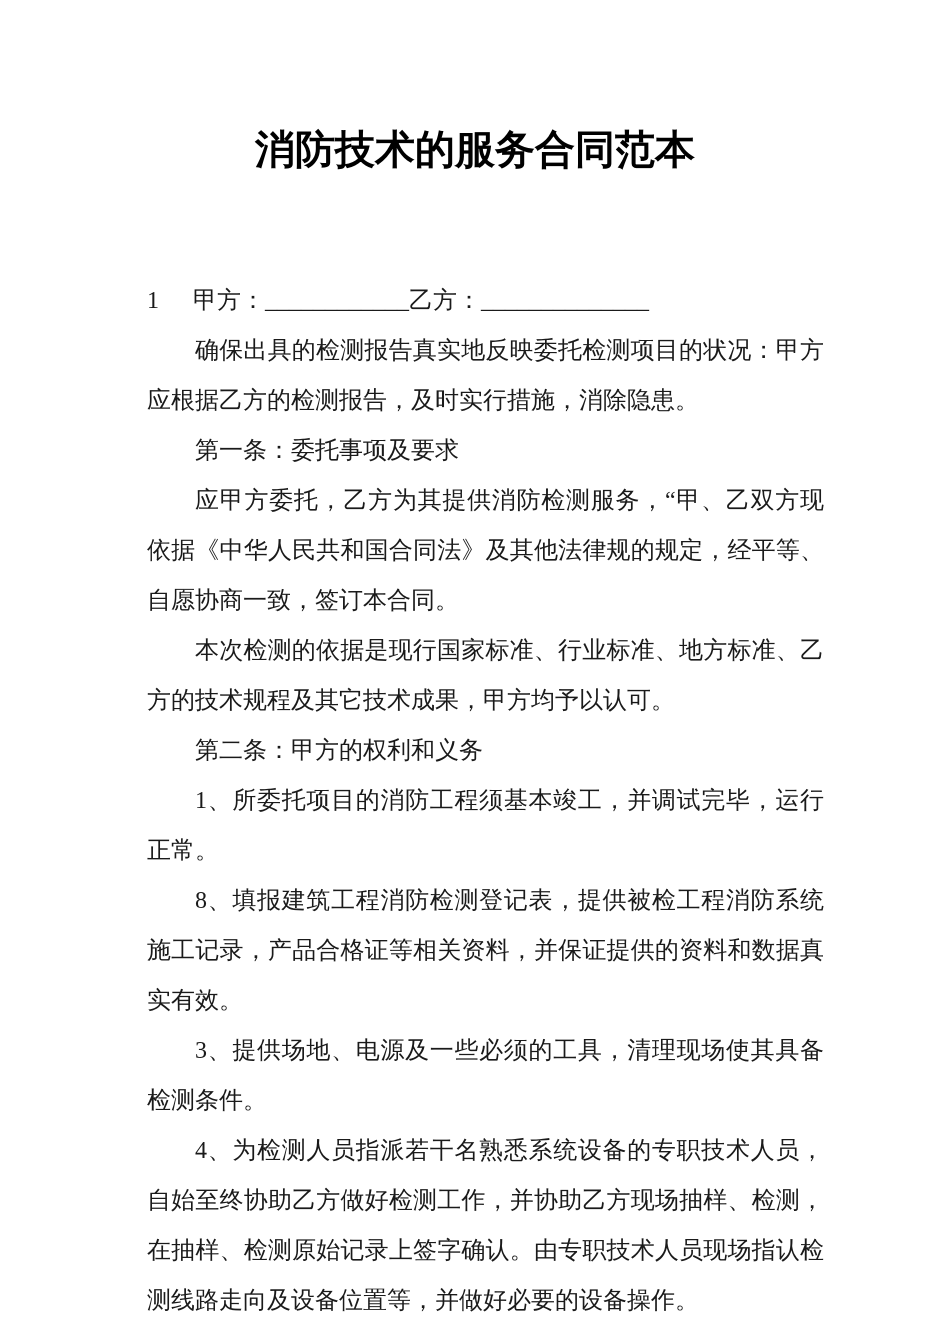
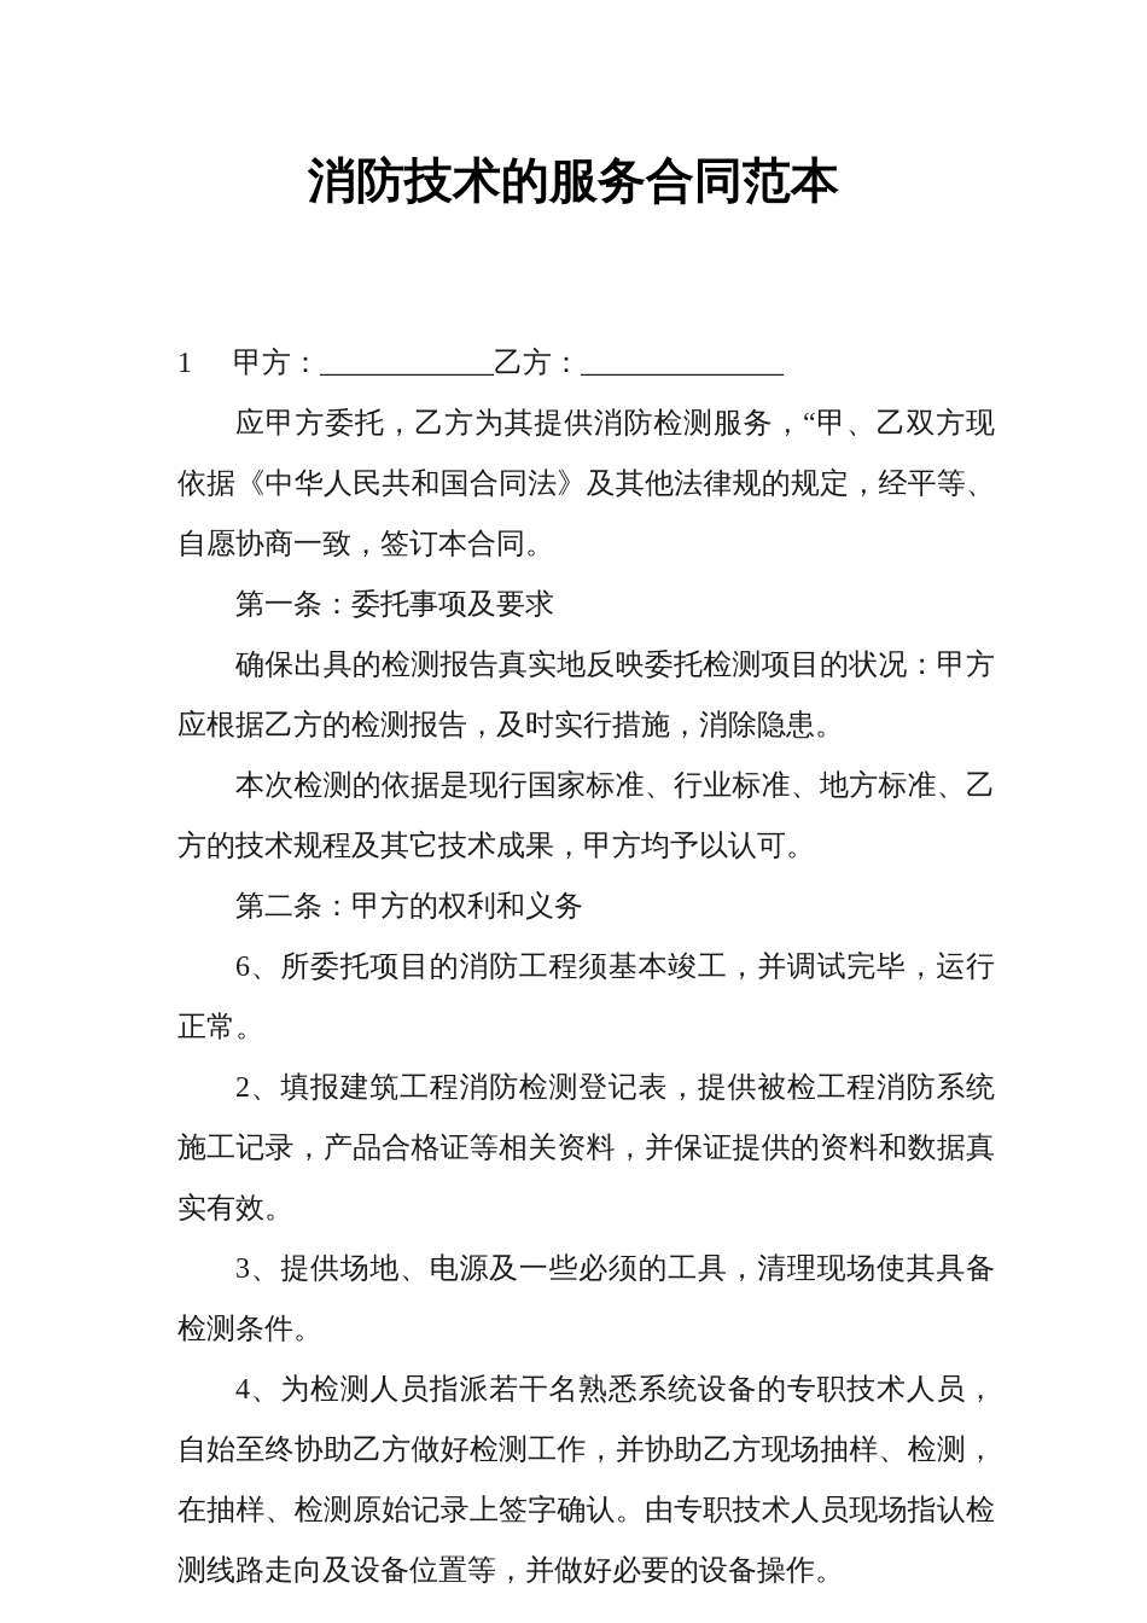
  消防技术的服务合同范本
  1 甲方：____________乙方：______________
- 确保出具的检测报告真实地反映委托检测项目的状况：甲方应根据乙方的检测报告，及时实行措施，消除隐患。
+ 应甲方委托，乙方为其提供消防检测服务，“甲、乙双方现依据《中华人民共和国合同法》及其他法律规的规定，经平等、自愿协商一致，签订本合同。
  第一条：委托事项及要求
- 应甲方委托，乙方为其提供消防检测服务，“甲、乙双方现依据《中华人民共和国合同法》及其他法律规的规定，经平等、自愿协商一致，签订本合同。
+ 确保出具的检测报告真实地反映委托检测项目的状况：甲方应根据乙方的检测报告，及时实行措施，消除隐患。
  本次检测的依据是现行国家标准、行业标准、地方标准、乙方的技术规程及其它技术成果，甲方均予以认可。
  第二条：甲方的权利和义务
- 1、所委托项目的消防工程须基本竣工，并调试完毕，运行正常。
+ 6、所委托项目的消防工程须基本竣工，并调试完毕，运行正常。
- 8、填报建筑工程消防检测登记表，提供被检工程消防系统施工记录，产品合格证等相关资料，并保证提供的资料和数据真实有效。
+ 2、填报建筑工程消防检测登记表，提供被检工程消防系统施工记录，产品合格证等相关资料，并保证提供的资料和数据真实有效。
  3、提供场地、电源及一些必须的工具，清理现场使其具备检测条件。
  4、为检测人员指派若干名熟悉系统设备的专职技术人员，自始至终协助乙方做好检测工作，并协助乙方现场抽样、检测，在抽样、检测原始记录上签字确认。由专职技术人员现场指认检测线路走向及设备位置等，并做好必要的设备操作。
